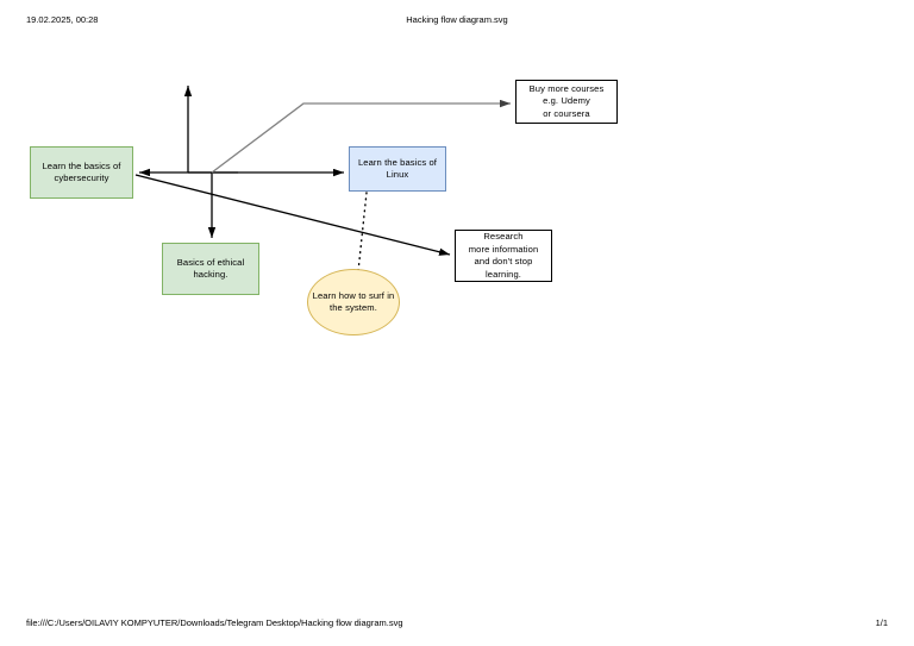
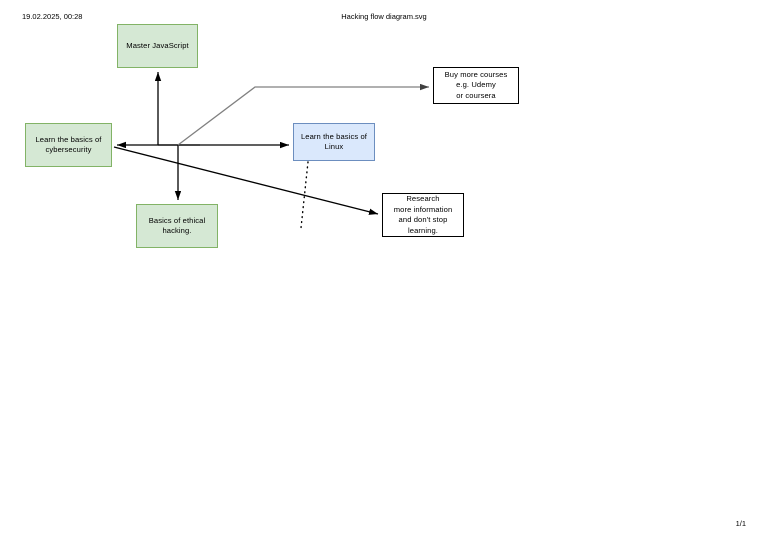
  19.02.2025, 00:28
  Hacking flow diagram.svg
+ Master JavaScript
  Learn the basics of
  cybersecurity
  Learn the basics of
  Linux
  Basics of ethical
  hacking.
  Buy more courses
  e.g. Udemy
  or coursera
  Research
  more information
  and don't stop
  learning.
- Learn how to surf in
- the system.
- file:///C:/Users/OILAVIY KOMPYUTER/Downloads/Telegram Desktop/Hacking flow diagram.svg
  1/1
